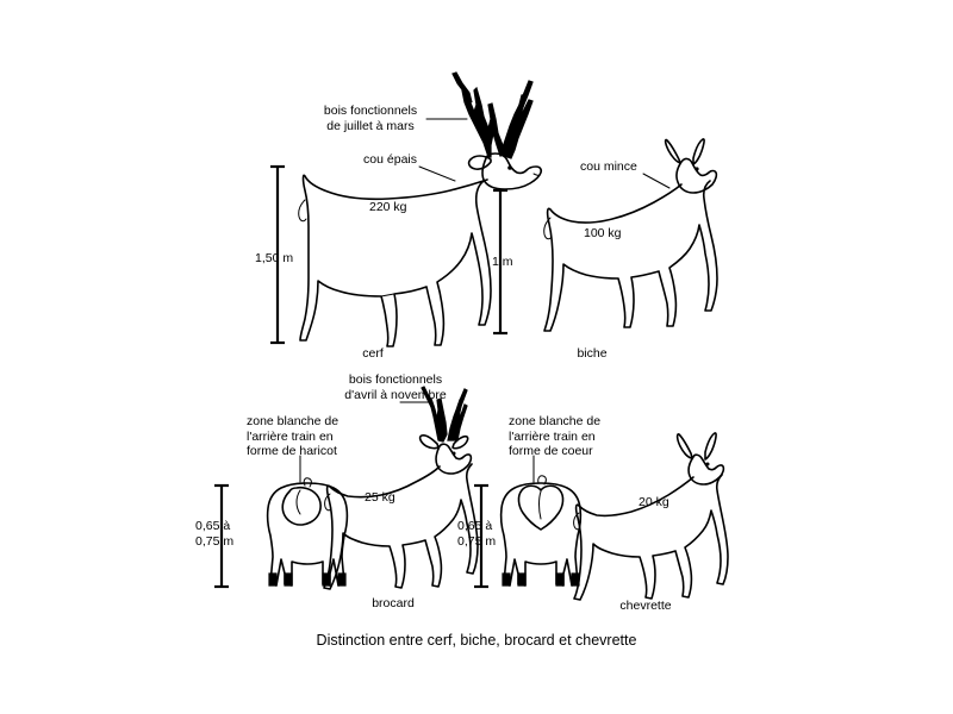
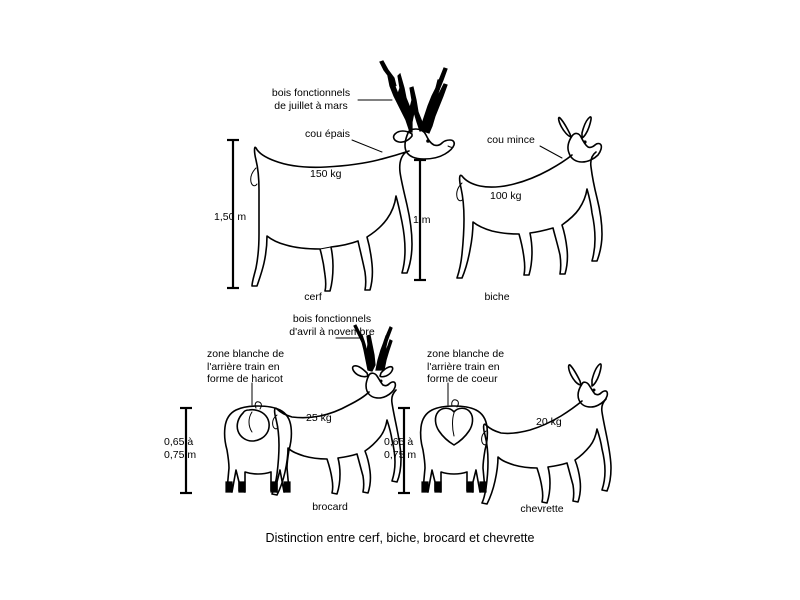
  bois fonctionnels
  de juillet à mars
  cou épais
- 220 kg
+ 150 kg
  1,50 m
  cerf
  cou mince
  100 kg
  1 m
  biche
  bois fonctionnels
  d'avril à novembre
  zone blanche de
  l'arrière train en
  forme de haricot
  25 kg
  0,65 à
  0,75 m
  brocard
  zone blanche de
  l'arrière train en
  forme de coeur
  20 kg
  0,65 à
  0,75 m
  chevrette
  Distinction entre cerf, biche, brocard et chevrette
